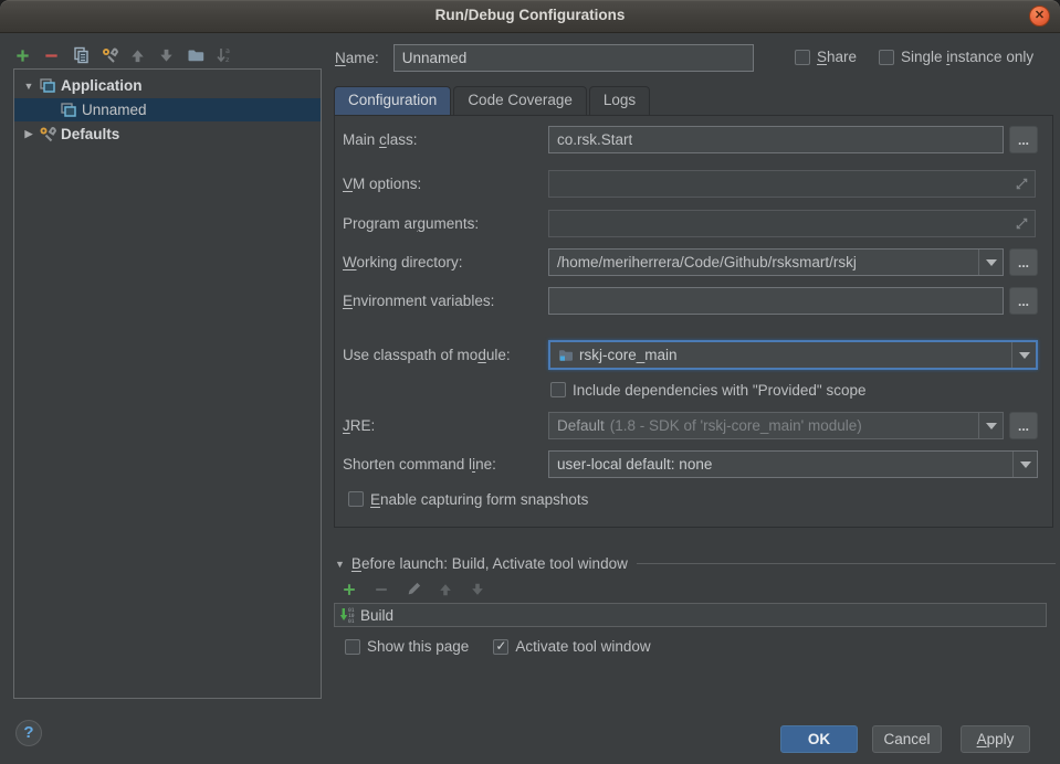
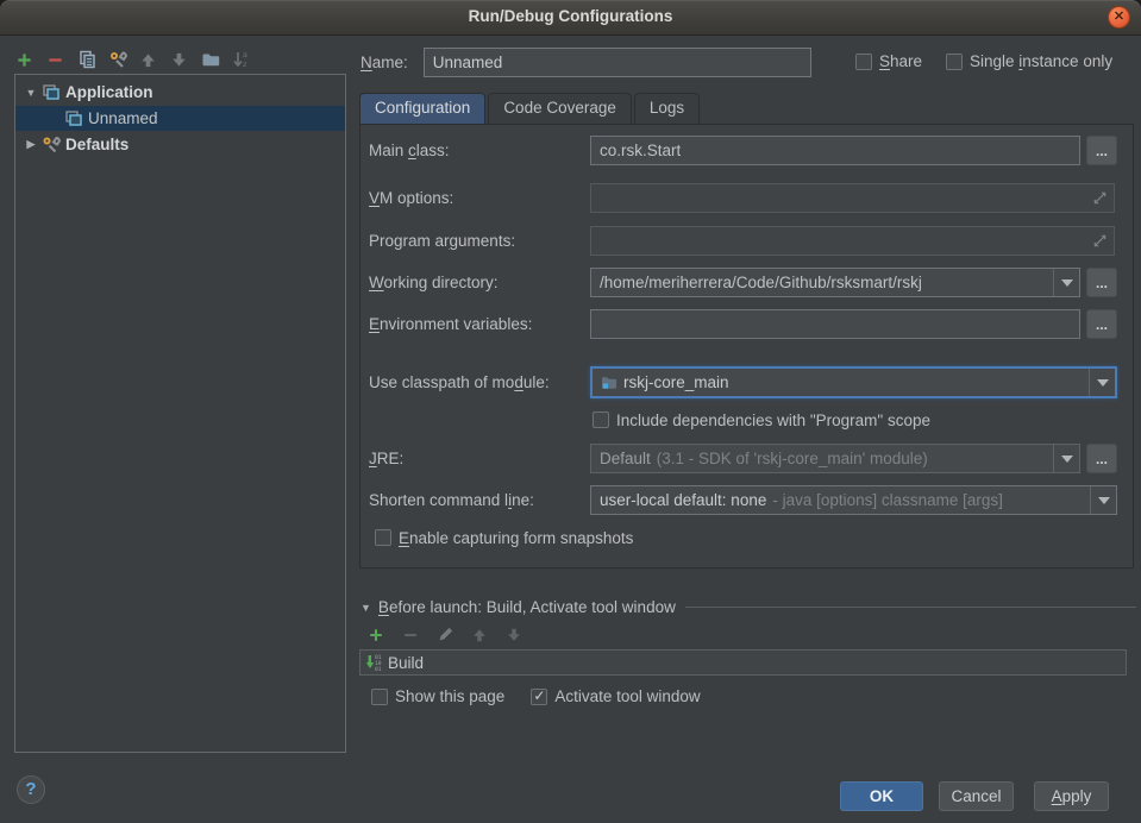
  Run/Debug Configurations
  ✕
  a
  z
  ▼
  Application
  Unnamed
  ▶
  Defaults
  Name:
  Unnamed
  Share
  Single instance only
  Configuration
  Code Coverage
  Logs
  Main class:
  co.rsk.Start
  ...
  VM options:
  Program arguments:
  Working directory:
  /home/meriherrera/Code/Github/rsksmart/rskj
  ...
  Environment variables:
  ...
  Use classpath of module:
  rskj-core_main
- Include dependencies with "Provided" scope
+ Include dependencies with "Program" scope
  JRE:
  Default
- (1.8 - SDK of 'rskj-core_main' module)
+ (3.1 - SDK of 'rskj-core_main' module)
  ...
  Shorten command line:
  user-local default: none
+ - java [options] classname [args]
  Enable capturing form snapshots
  ▼
  Before launch: Build, Activate tool window
  Build
  Show this page
  Activate tool window
  ?
  OK
  Cancel
  Apply
